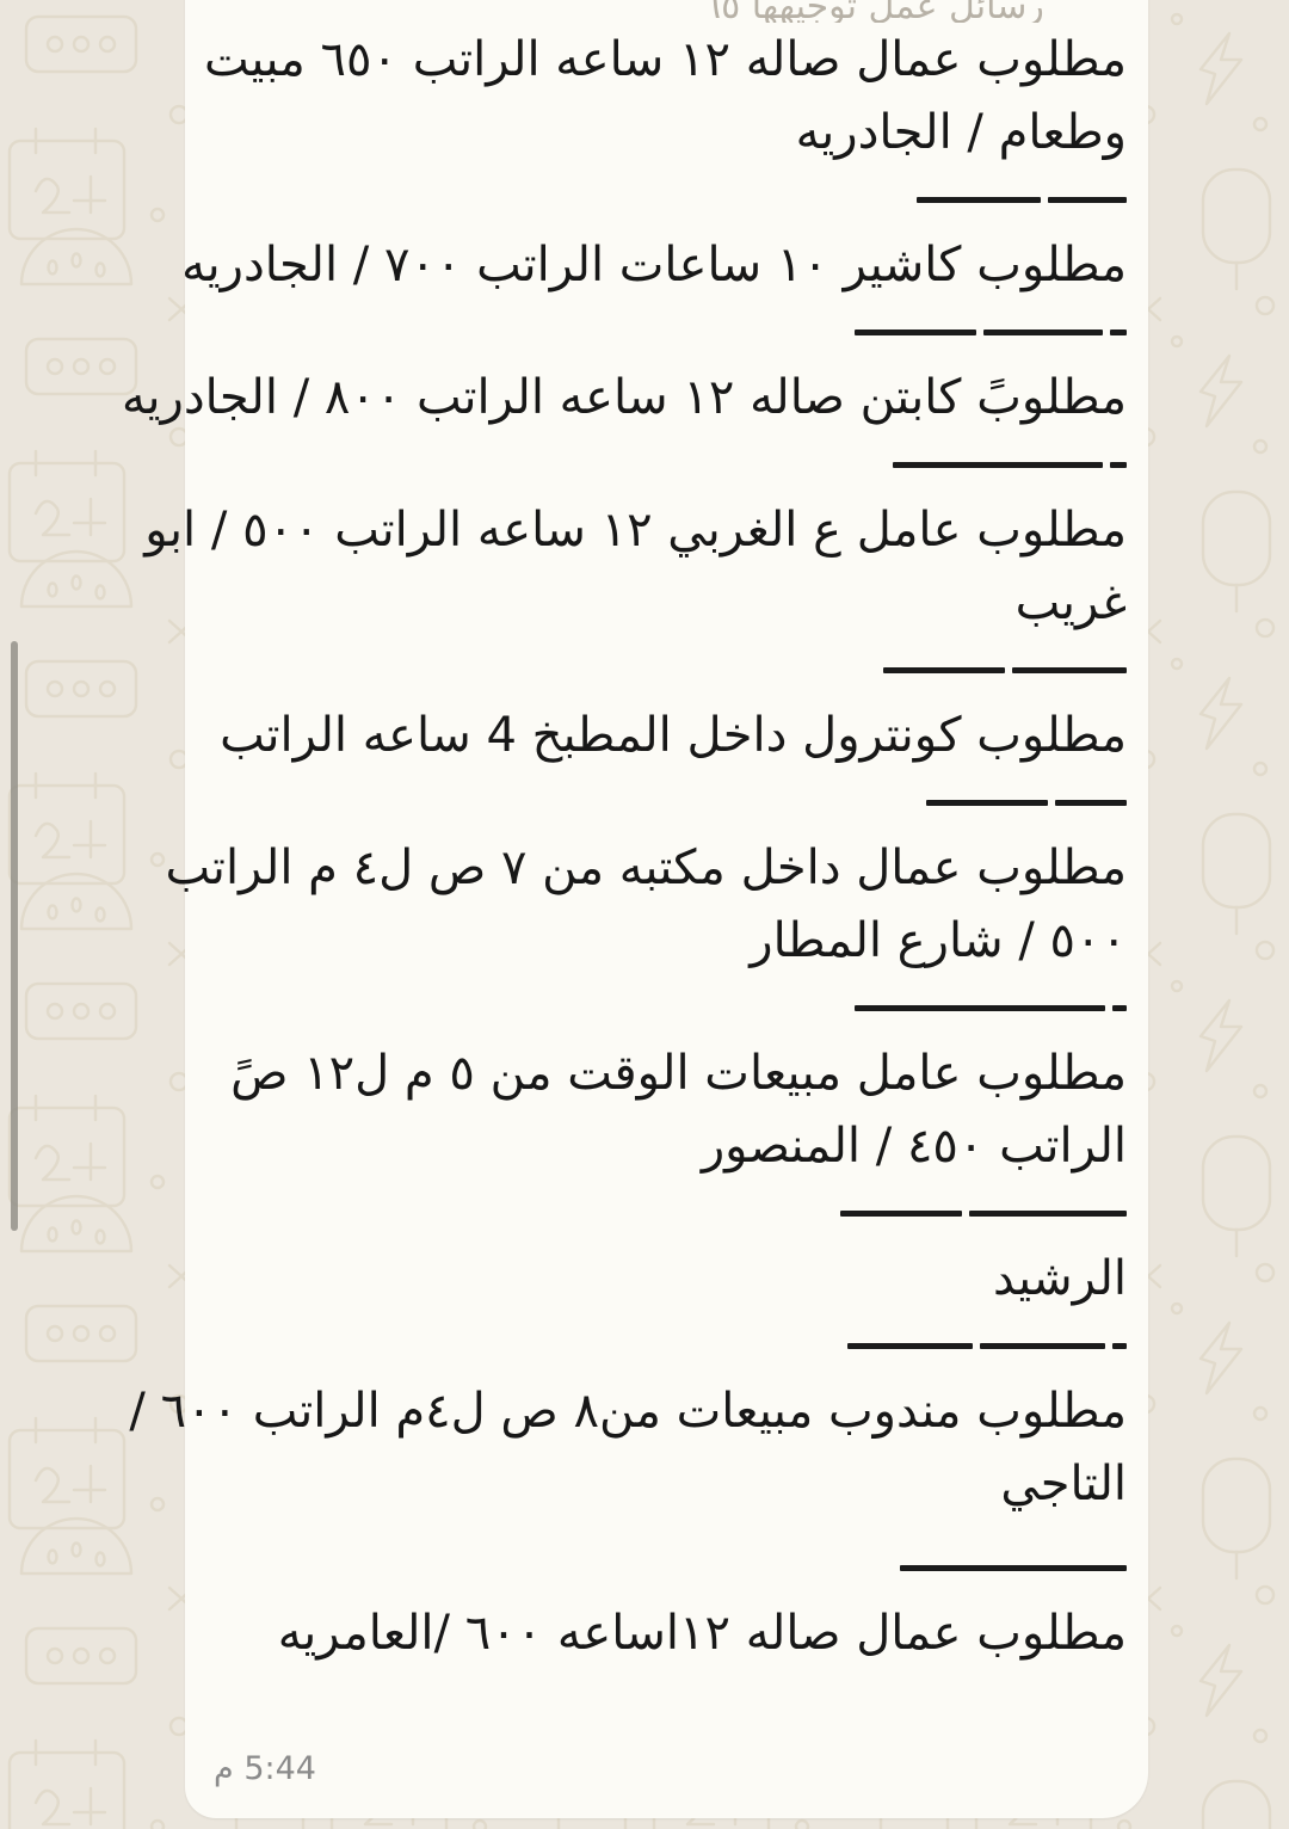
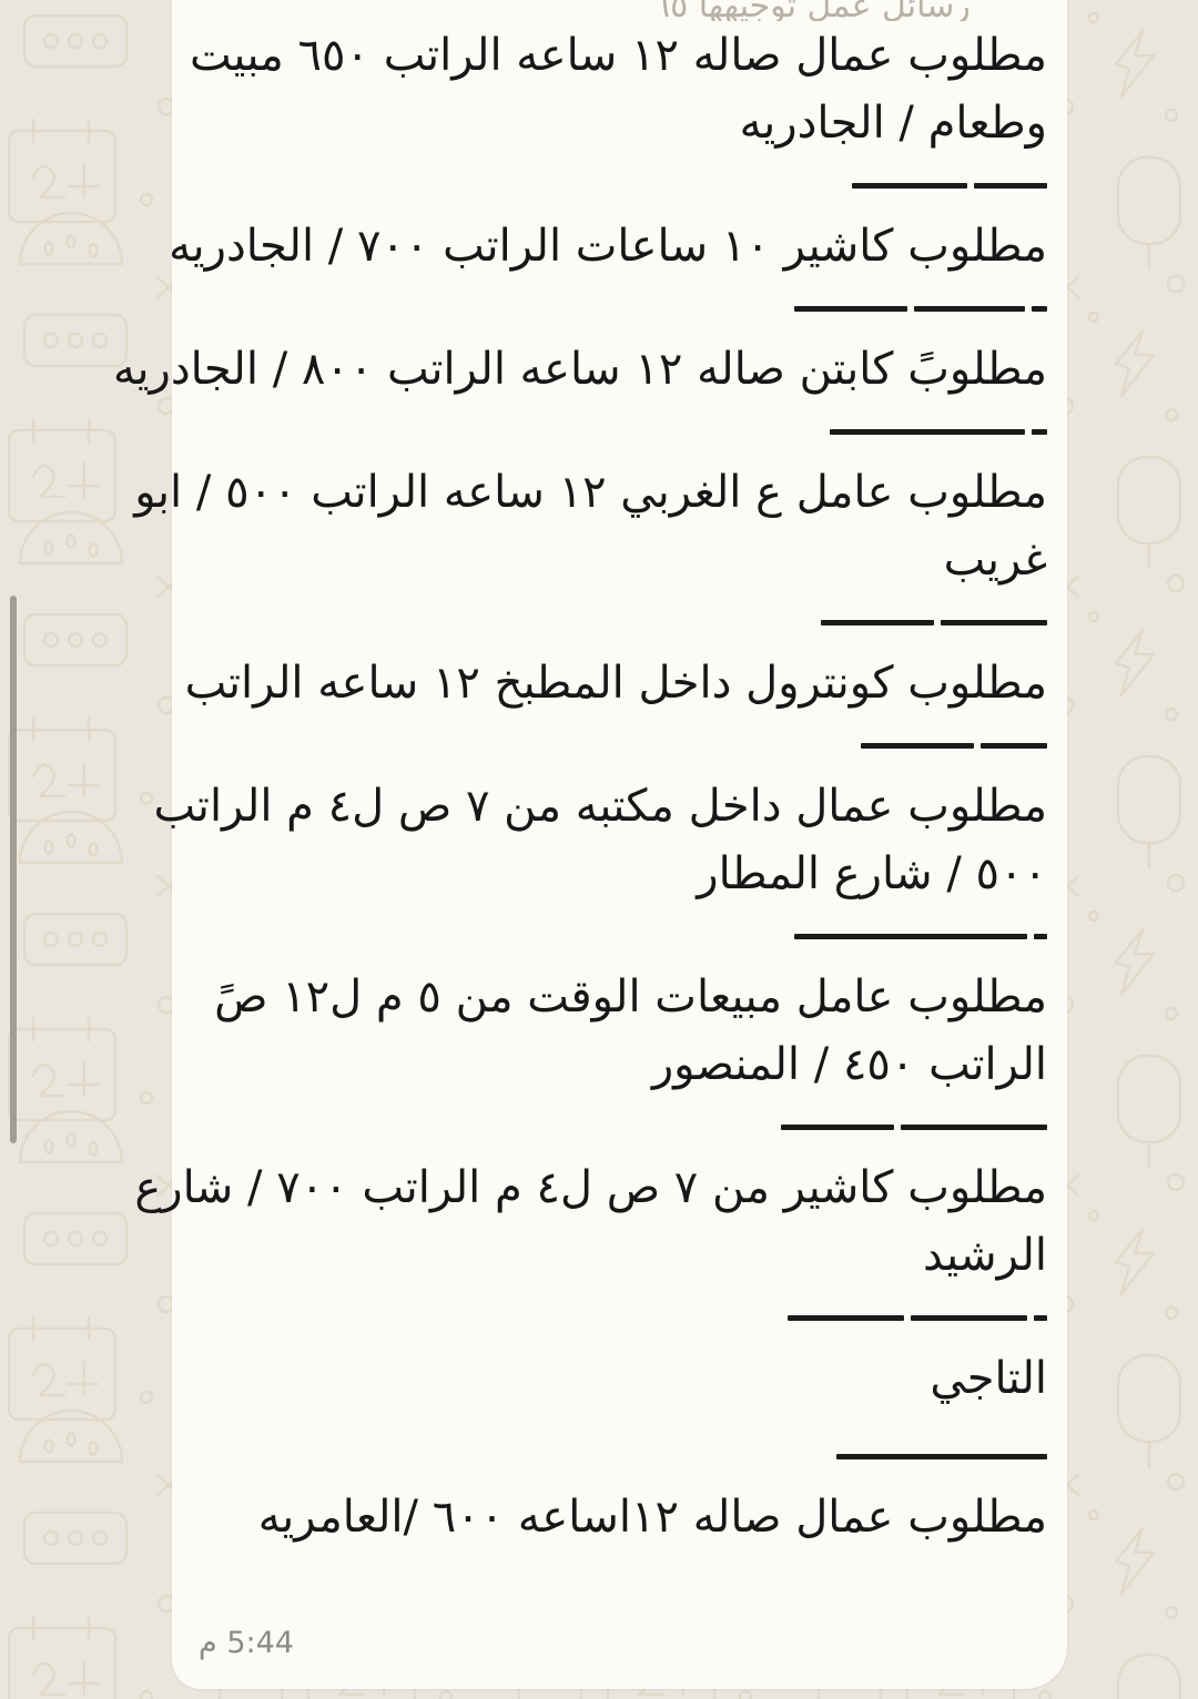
  رسائل عمل توجيهها ٦٥
  مطلوب عمال صاله ١٢ ساعه الراتب ٦٥٠ مبيت
  وطعام / الجادريه
  مطلوب كاشير ١٠ ساعات الراتب ٧٠٠ / الجادريه
  مطلوبً كابتن صاله ١٢ ساعه الراتب ٨٠٠ / الجادريه
  مطلوب عامل ع الغربي ١٢ ساعه الراتب ٥٠٠ / ابو
  غريب
- مطلوب كونترول داخل المطبخ 4 ساعه الراتب
+ مطلوب كونترول داخل المطبخ ١٢ ساعه الراتب
  مطلوب عمال داخل مكتبه من ٧ ص ل٤ م الراتب
  ٥٠٠ / شارع المطار
  مطلوب عامل مبيعات الوقت من ٥ م ل١٢ صً
  الراتب ٤٥٠ / المنصور
+ مطلوب كاشير من ٧ ص ل٤ م الراتب ٧٠٠ / شارع
  الرشيد
- مطلوب مندوب مبيعات من٨ ص ل٤م الراتب ٦٠٠ /
  التاجي
  مطلوب عمال صاله ١٢اساعه ٦٠٠ /العامريه
  5:44 م
